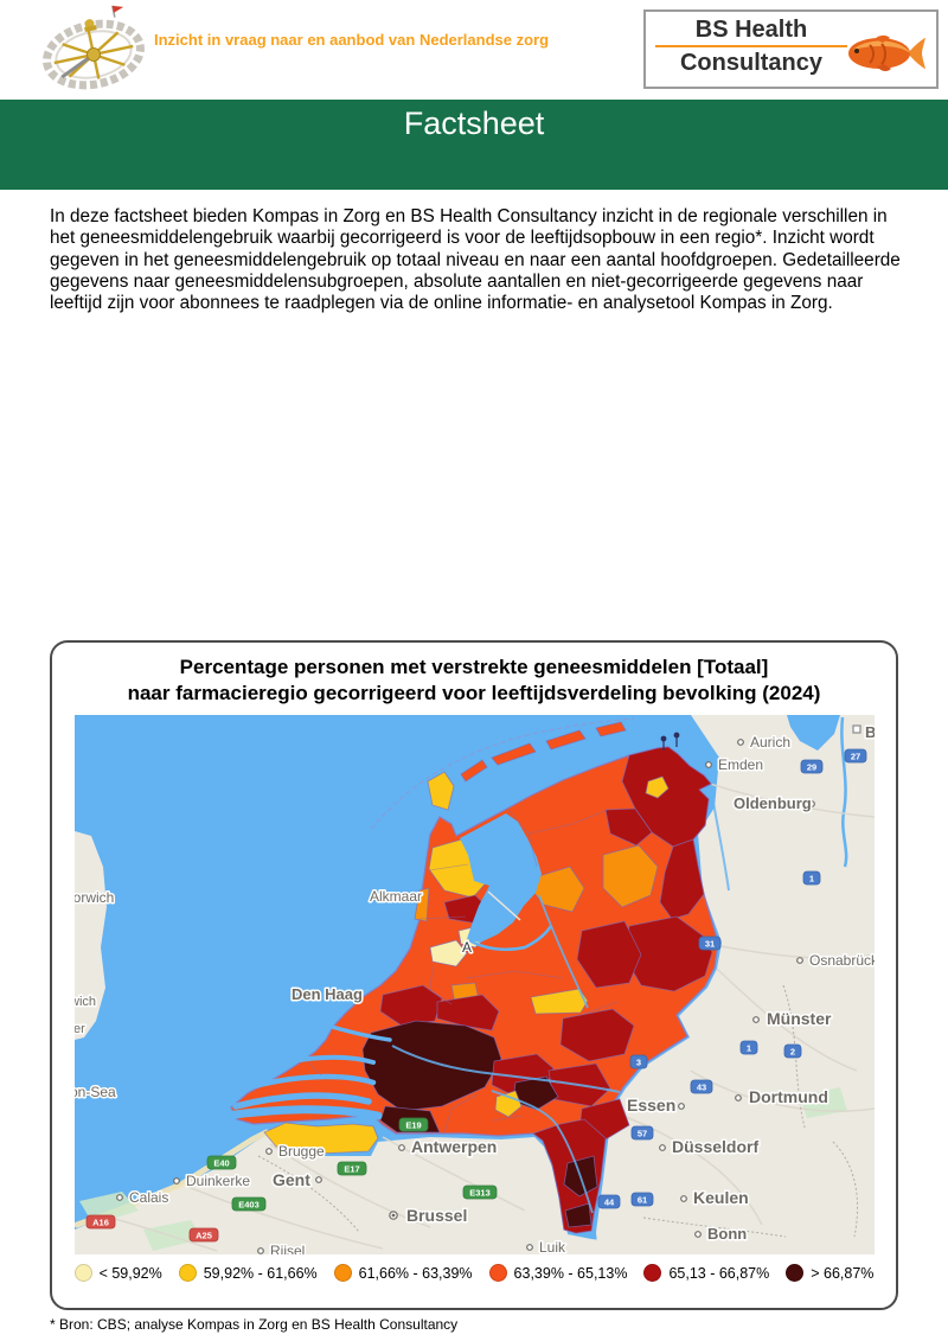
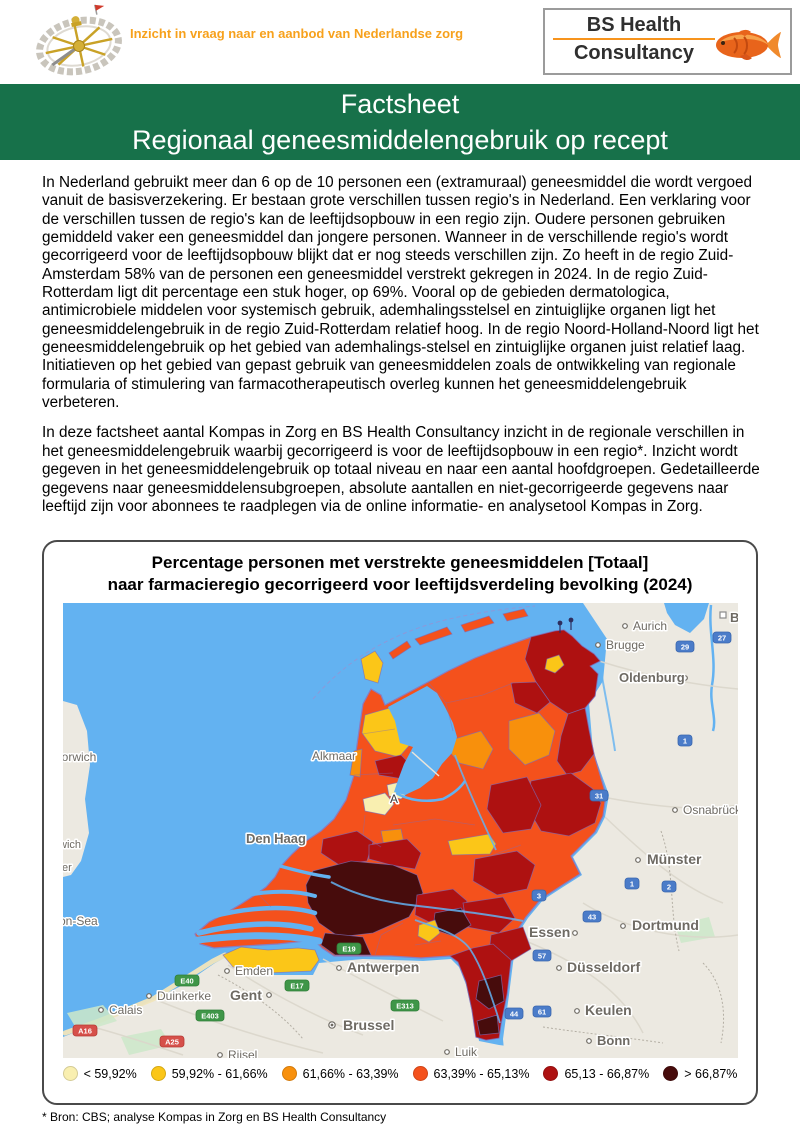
  Inzicht in vraag naar en aanbod van Nederlandse zorg
  BS Health
  Consultancy
  Factsheet
+ Regionaal geneesmiddelengebruik op recept
+ In Nederland gebruikt meer dan 6 op de 10 personen een (extramuraal) geneesmiddel die wordt vergoed vanuit de basisverzekering. Er bestaan grote verschillen tussen regio's in Nederland. Een verklaring voor de verschillen tussen de regio's kan de leeftijdsopbouw in een regio zijn. Oudere personen gebruiken gemiddeld vaker een geneesmiddel dan jongere personen. Wanneer in de verschillende regio's wordt gecorrigeerd voor de leeftijdsopbouw blijkt dat er nog steeds verschillen zijn. Zo heeft in de regio Zuid-Amsterdam 58% van de personen een geneesmiddel verstrekt gekregen in 2024. In de regio Zuid-Rotterdam ligt dit percentage een stuk hoger, op 69%. Vooral op de gebieden dermatologica, antimicrobiele middelen voor systemisch gebruik, ademhalingsstelsel en zintuiglijke organen ligt het geneesmiddelengebruik in de regio Zuid-Rotterdam relatief hoog. In de regio Noord-Holland-Noord ligt het geneesmiddelengebruik op het gebied van ademhalings-stelsel en zintuiglijke organen juist relatief laag. Initiatieven op het gebied van gepast gebruik van geneesmiddelen zoals de ontwikkeling van regionale formularia of stimulering van farmacotherapeutisch overleg kunnen het geneesmiddelengebruik verbeteren.
- In deze factsheet bieden Kompas in Zorg en BS Health Consultancy inzicht in de regionale verschillen in het geneesmiddelengebruik waarbij gecorrigeerd is voor de leeftijdsopbouw in een regio*. Inzicht wordt gegeven in het geneesmiddelengebruik op totaal niveau en naar een aantal hoofdgroepen. Gedetailleerde gegevens naar geneesmiddelensubgroepen, absolute aantallen en niet-gecorrigeerde gegevens naar leeftijd zijn voor abonnees te raadplegen via de online informatie- en analysetool Kompas in Zorg.
+ In deze factsheet aantal Kompas in Zorg en BS Health Consultancy inzicht in de regionale verschillen in het geneesmiddelengebruik waarbij gecorrigeerd is voor de leeftijdsopbouw in een regio*. Inzicht wordt gegeven in het geneesmiddelengebruik op totaal niveau en naar een aantal hoofdgroepen. Gedetailleerde gegevens naar geneesmiddelensubgroepen, absolute aantallen en niet-gecorrigeerde gegevens naar leeftijd zijn voor abonnees te raadplegen via de online informatie- en analysetool Kompas in Zorg.
  Percentage personen met verstrekte geneesmiddelen [Totaal]
  naar farmacieregio gecorrigeerd voor leeftijdsverdeling bevolking (2024)
  29
  27
  1
  31
  1
  2
  3
  43
  57
  44
  61
  E19
  E40
  E17
  E403
  E313
  A16
  A25
  orwich
  wich
  on-Sea
  Alkmaar
  A
  Den Haag
- Brugge
+ Emden
  Gent
  Duinkerke
  Calais
  Antwerpen
  Brussel
  Luik
  Rijsel
  Aurich
- Emden
+ Brugge
  Oldenburg
  Osnabrüc
  Münster
  Dortmund
  Essen
  Düsseldorf
  Keulen
  Bonn
  B
  < 59,92%
  59,92% - 61,66%
  61,66% - 63,39%
  63,39% - 65,13%
  65,13 - 66,87%
  > 66,87%
  * Bron: CBS; analyse Kompas in Zorg en BS Health Consultancy
